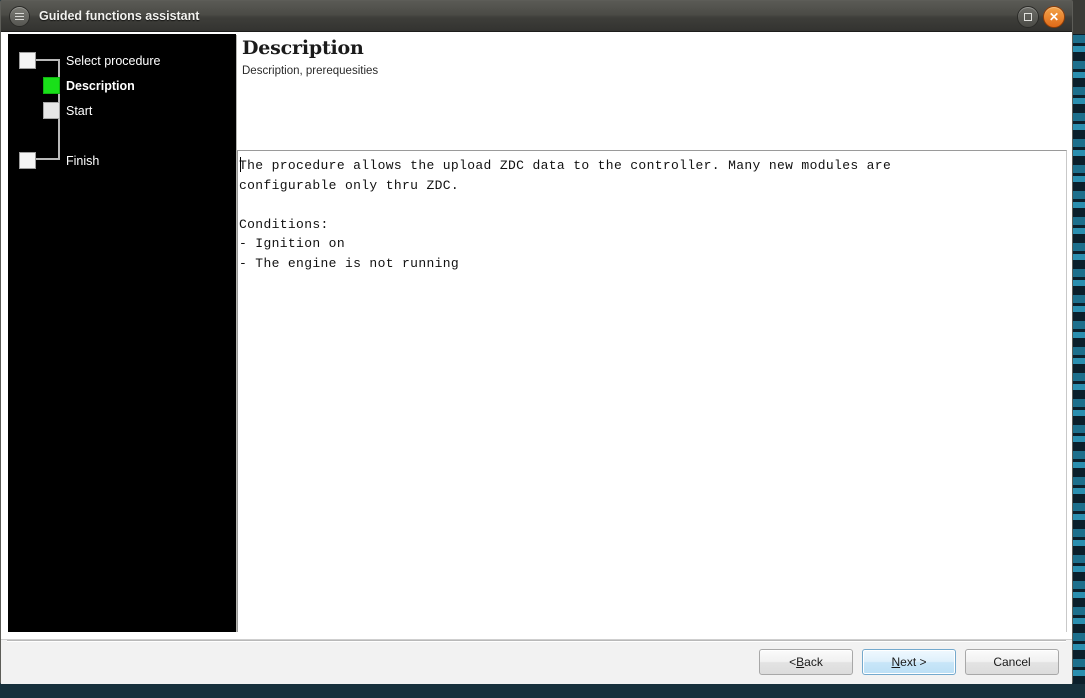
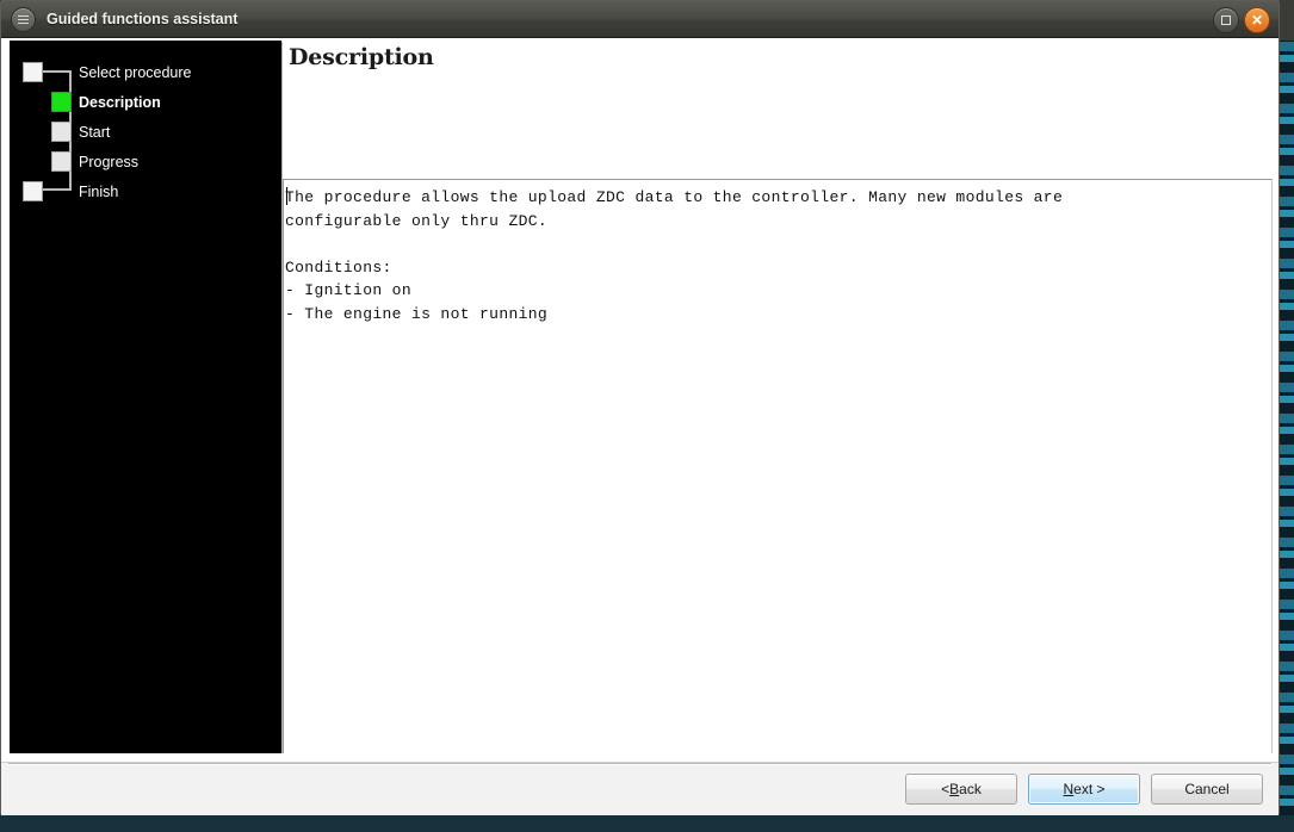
  Guided functions assistant
  ✕
  Select procedure
  Description
  Start
+ Progress
  Finish
  Description
- Description, prerequesities
  The procedure allows the upload ZDC data to the controller. Many new modules are
  configurable only thru ZDC.
  Conditions:
  - Ignition on
  - The engine is not running
  <
  B
  ack
  N
  ext >
  Cancel
